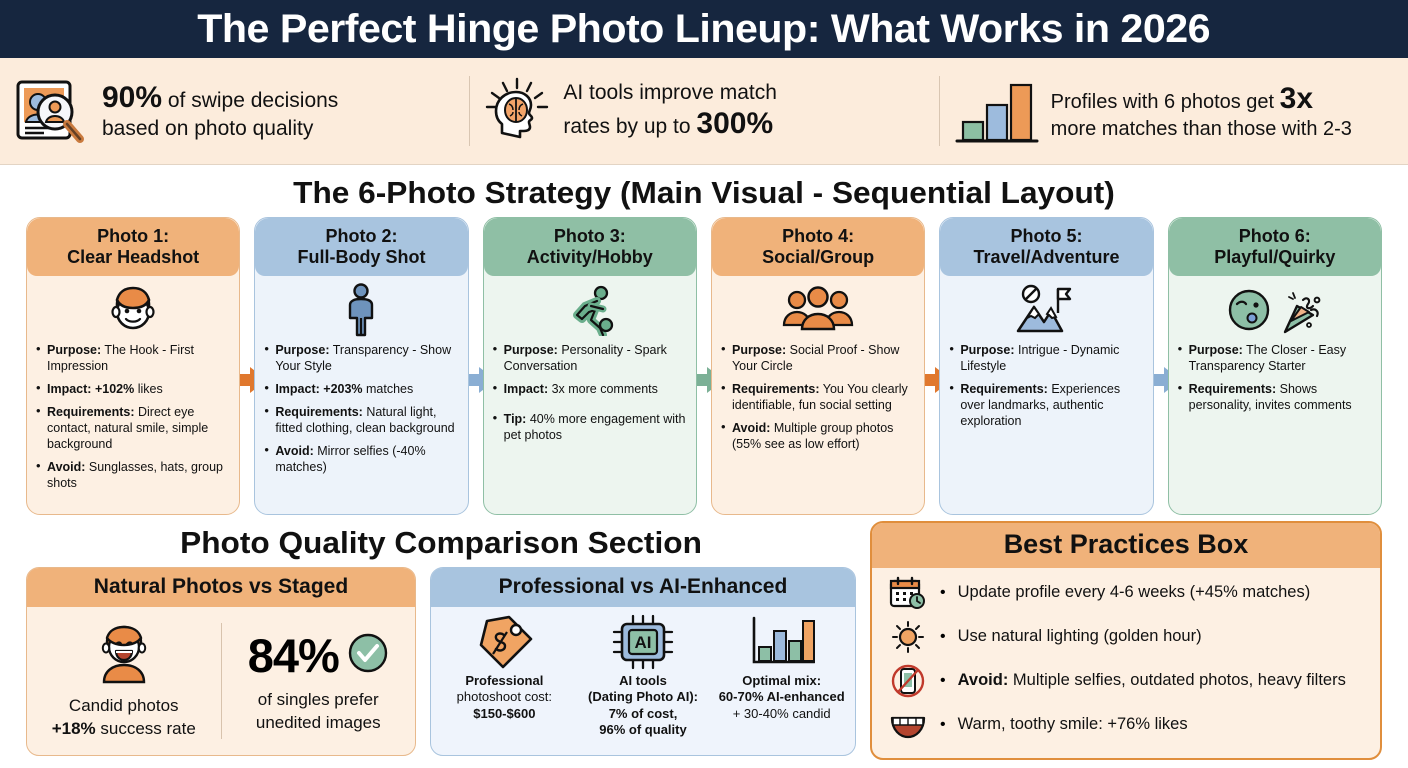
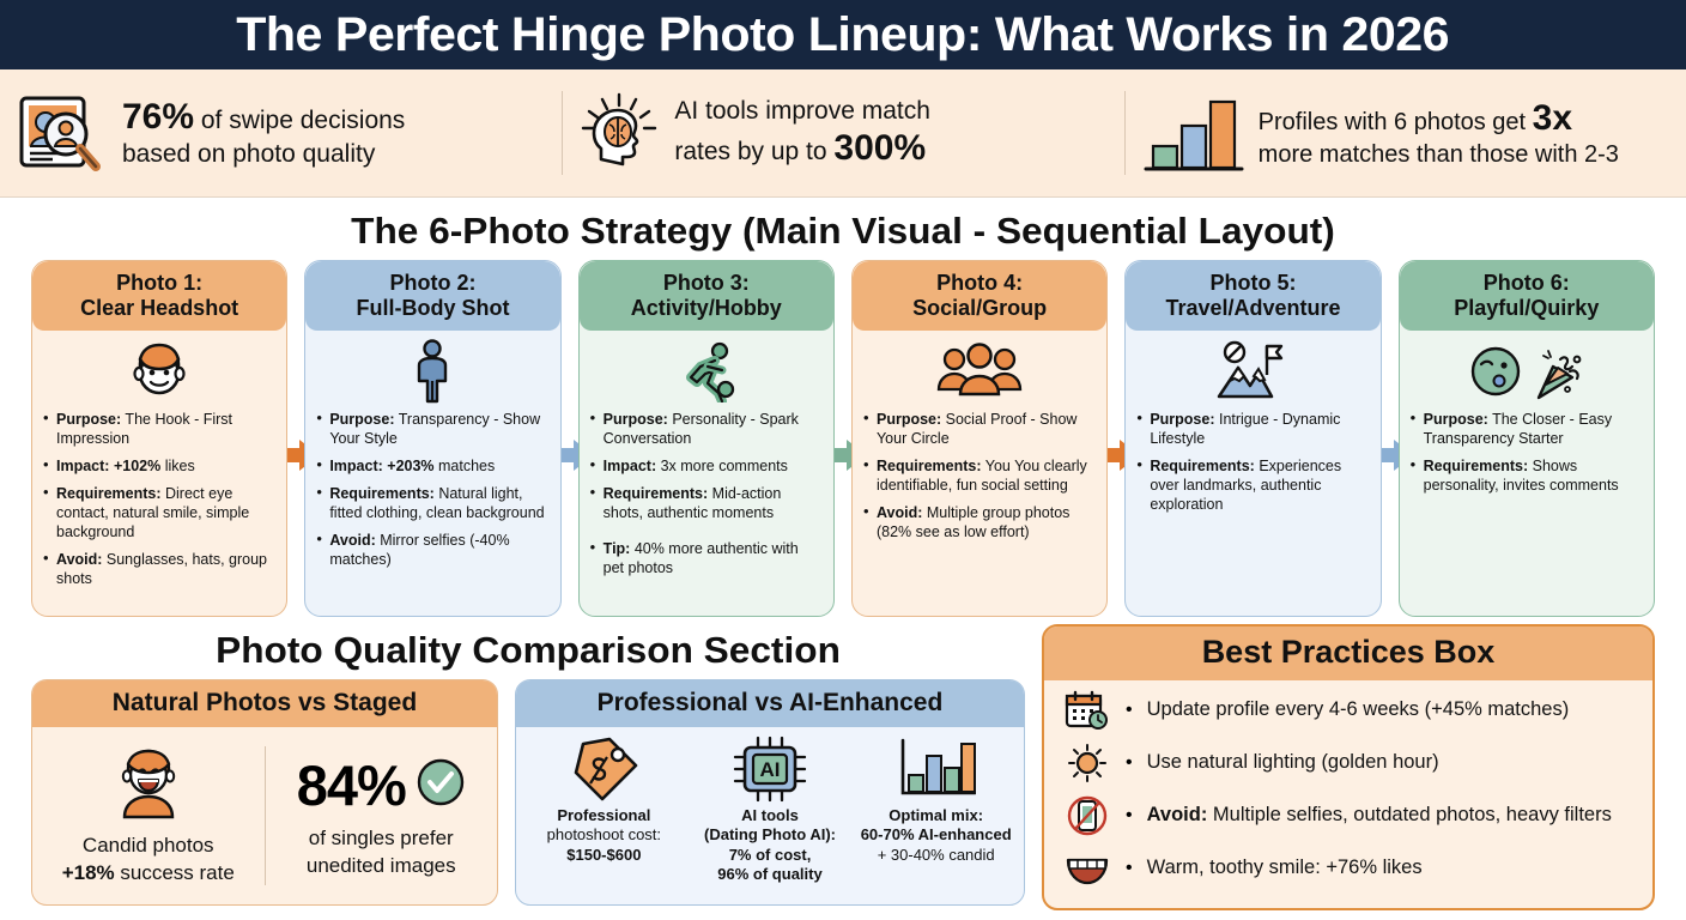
  The Perfect Hinge Photo Lineup: What Works in 2026
- 90% of swipe decisions
+ 76% of swipe decisions
  based on photo quality
  AI tools improve match
  rates by up to 300%
  Profiles with 6 photos get 3x
  more matches than those with 2-3
  The 6-Photo Strategy (Main Visual - Sequential Layout)
  Photo 1:
  Clear Headshot
  Purpose: The Hook - First Impression
  Impact: +102% likes
  Requirements: Direct eye contact, natural smile, simple background
  Avoid: Sunglasses, hats, group shots
  Photo 2:
  Full-Body Shot
  Purpose: Transparency - Show Your Style
  Impact: +203% matches
  Requirements: Natural light, fitted clothing, clean background
  Avoid: Mirror selfies (-40% matches)
  Photo 3:
  Activity/Hobby
  Purpose: Personality - Spark Conversation
  Impact: 3x more comments
+ Requirements: Mid-action shots, authentic moments
- Tip: 40% more engagement with pet photos
+ Tip: 40% more authentic with pet photos
  Photo 4:
  Social/Group
  Purpose: Social Proof - Show Your Circle
  Requirements: You You clearly identifiable, fun social setting
- Avoid: Multiple group photos (55% see as low effort)
+ Avoid: Multiple group photos (82% see as low effort)
  Photo 5:
  Travel/Adventure
  Purpose: Intrigue - Dynamic Lifestyle
  Requirements: Experiences over landmarks, authentic exploration
  Photo 6:
  Playful/Quirky
  Purpose: The Closer - Easy Transparency Starter
  Requirements: Shows personality, invites comments
  Photo Quality Comparison Section
  Natural Photos vs Staged
  Candid photos
  +18% success rate
  84%
  of singles prefer
  unedited images
  Professional vs AI-Enhanced
  Professional
  photoshoot cost:
  $150-$600
  AI
  AI tools
  (Dating Photo AI):
  7% of cost,
  96% of quality
  Optimal mix:
  60-70% AI-enhanced
  + 30-40% candid
  Best Practices Box
  •
  Update profile every 4-6 weeks (+45% matches)
  •
  Use natural lighting (golden hour)
  •
  Avoid: Multiple selfies, outdated photos, heavy filters
  •
  Warm, toothy smile: +76% likes
